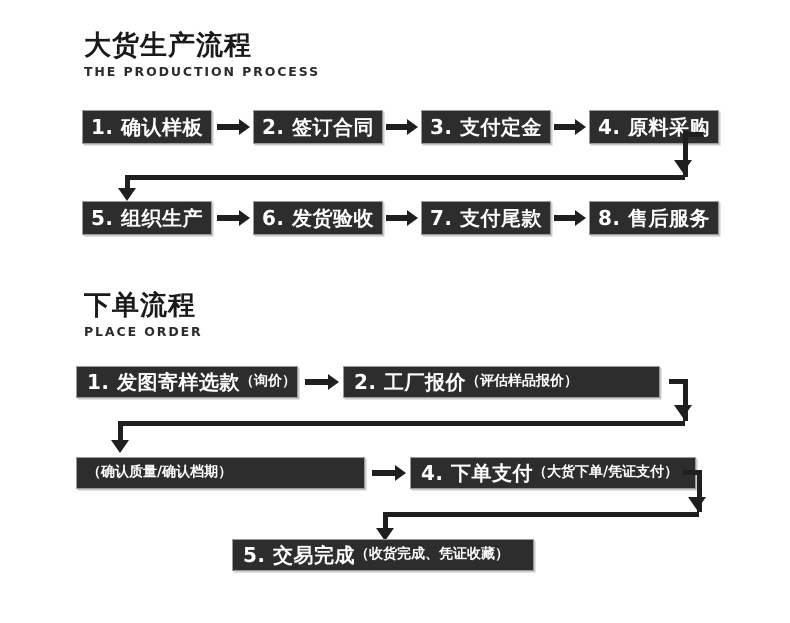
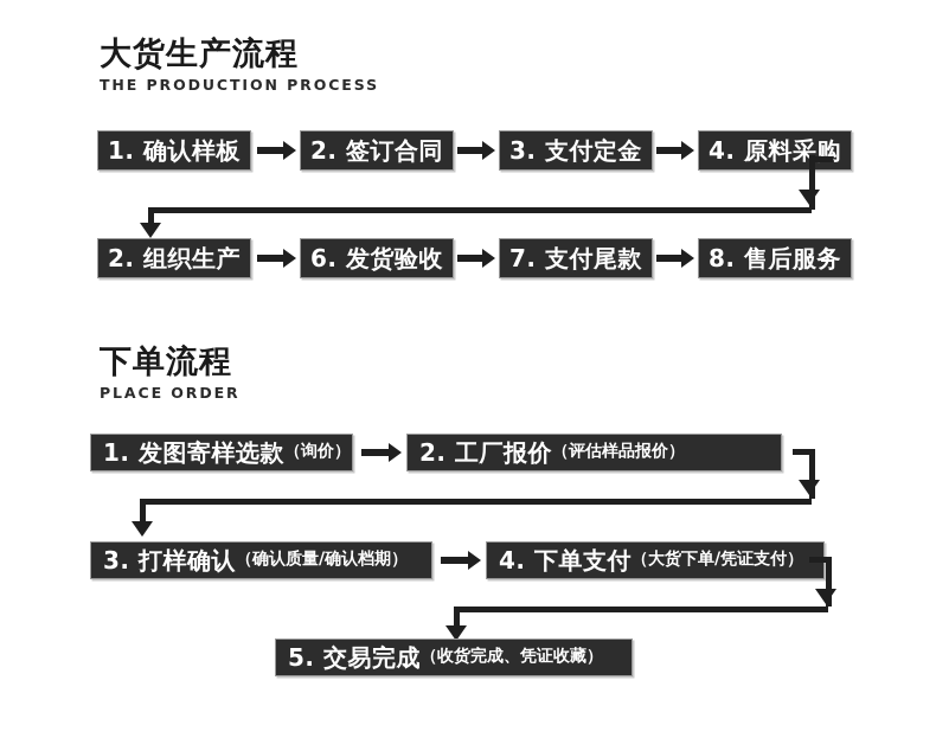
  大货生产流程
  THE PRODUCTION PROCESS
  1. 确认样板
  2. 签订合同
  3. 支付定金
  4. 原料采购
- 5. 组织生产
+ 2. 组织生产
  6. 发货验收
  7. 支付尾款
  8. 售后服务
  下单流程
  PLACE ORDER
  1. 发图寄样选款
  （询价）
  2. 工厂报价
  （评估样品报价）
+ 3. 打样确认
  （确认质量/确认档期）
  4. 下单支付
  （大货下单/凭证支付）
  5. 交易完成
  （收货完成、凭证收藏）
